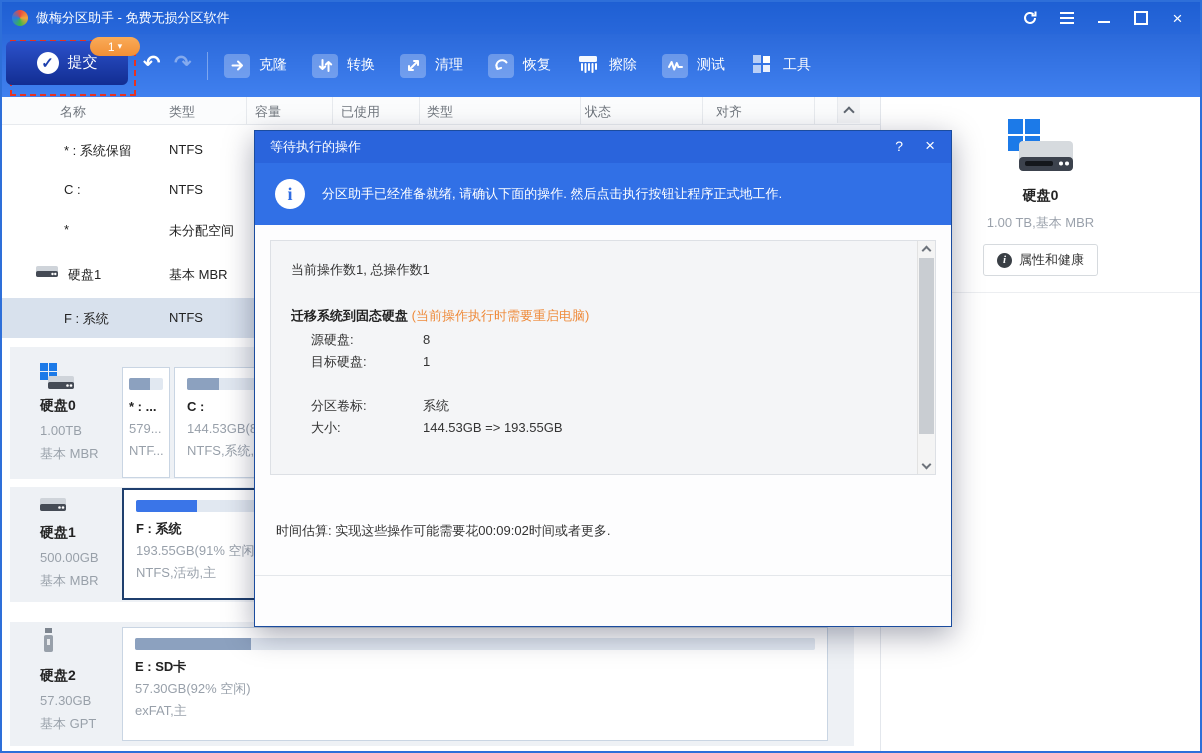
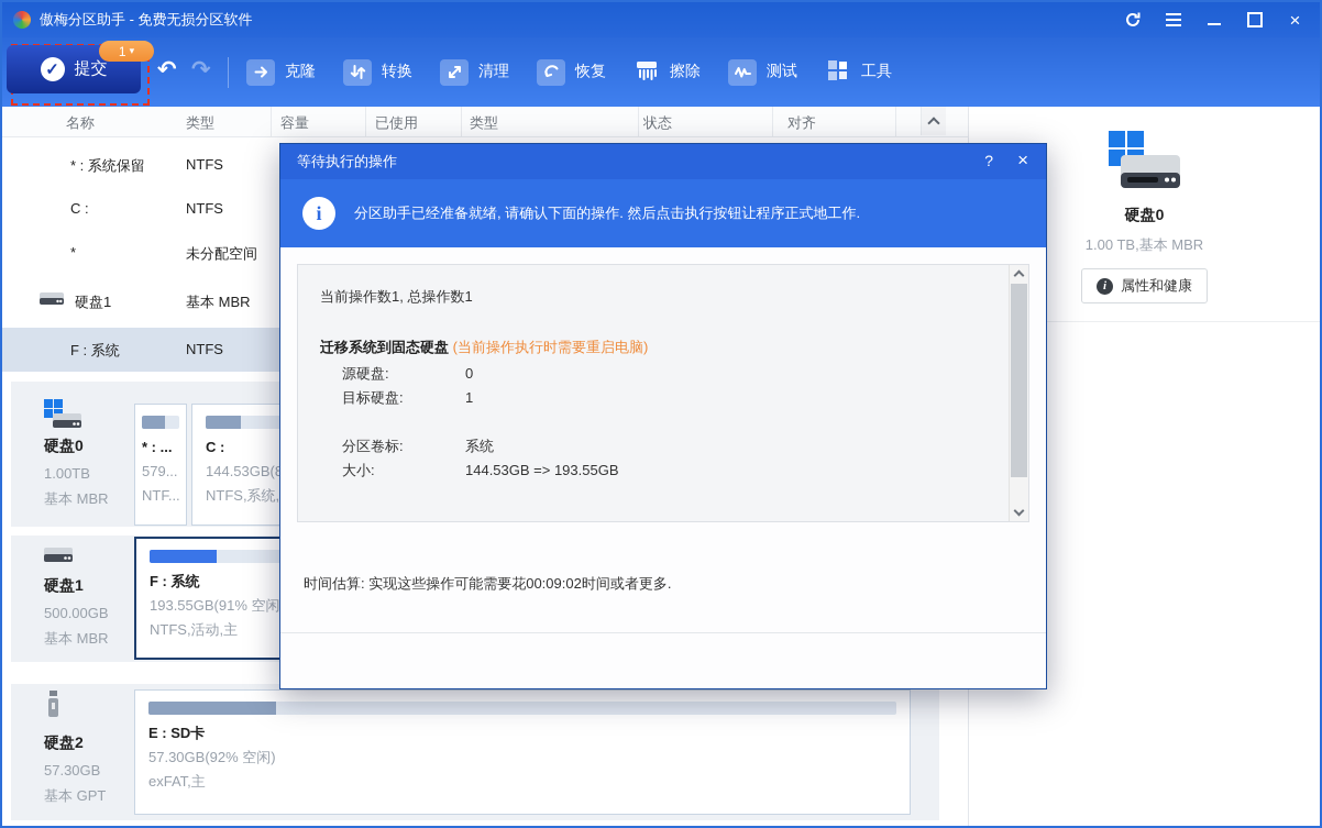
  傲梅分区助手 - 免费无损分区软件
  ×
  ✓
  提交
  1
  ▾
  ↶
  ↷
  克隆
  转换
  清理
  恢复
  擦除
  测试
  工具
  名称
  类型
  容量
  已使用
  类型
  状态
  对齐
  * : 系统保留
  NTFS
  C :
  NTFS
  *
  未分配空间
  硬盘1
  基本 MBR
  F : 系统
  NTFS
  硬盘0
  1.00TB
  基本 MBR
  * : ...
  579...
  NTF...
  C :
  NTFS,系统,
  硬盘1
  500.00GB
  基本 MBR
  F : 系统
  193.55GB(91% 空闲
  NTFS,活动,主
  硬盘2
  57.30GB
  基本 GPT
  E : SD卡
  57.30GB(92% 空闲)
  exFAT,主
  硬盘0
  1.00 TB,基本 MBR
  i
  属性和健康
  等待执行的操作
  ?
  ×
  i
  分区助手已经准备就绪, 请确认下面的操作. 然后点击执行按钮让程序正式地工作.
  当前操作数1, 总操作数1
  迁移系统到固态硬盘 (当前操作执行时需要重启电脑)
- 源硬盘: 8
+ 源硬盘: 0
  目标硬盘: 1
  分区卷标: 系统
  大小: 144.53GB => 193.55GB
  时间估算: 实现这些操作可能需要花00:09:02时间或者更多.
